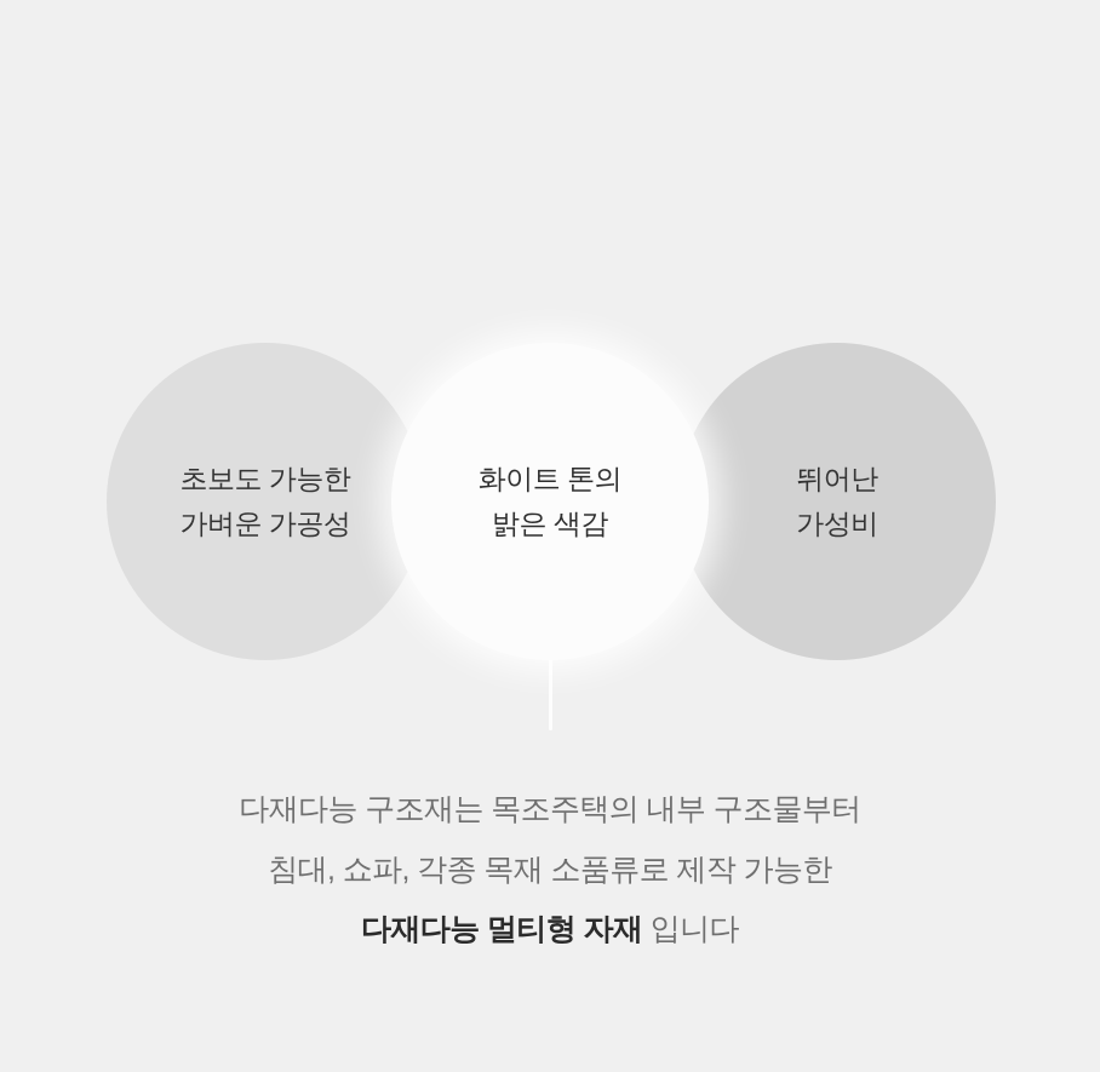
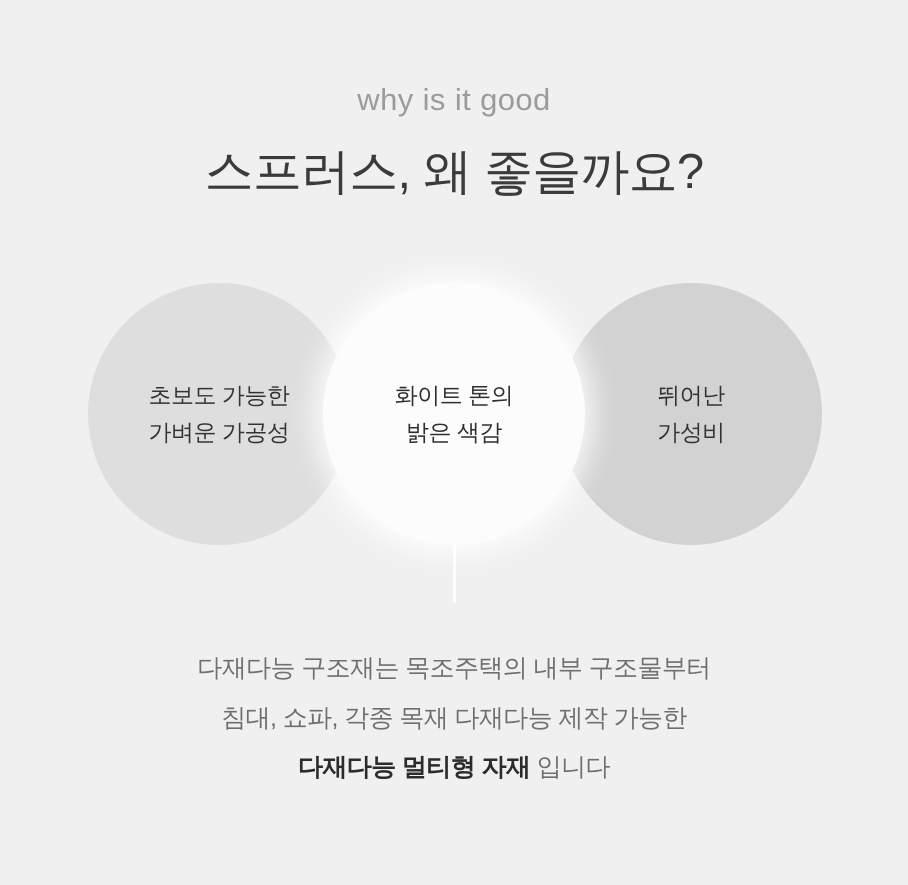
+ why is it good
+ 스프러스, 왜 좋을까요?
  초보도 가능한
  가벼운 가공성
  뛰어난
  가성비
  화이트 톤의
  밝은 색감
  다재다능 구조재는 목조주택의 내부 구조물부터
- 침대, 쇼파, 각종 목재 소품류로 제작 가능한
+ 침대, 쇼파, 각종 목재 다재다능 제작 가능한
  다재다능 멀티형 자재 입니다
